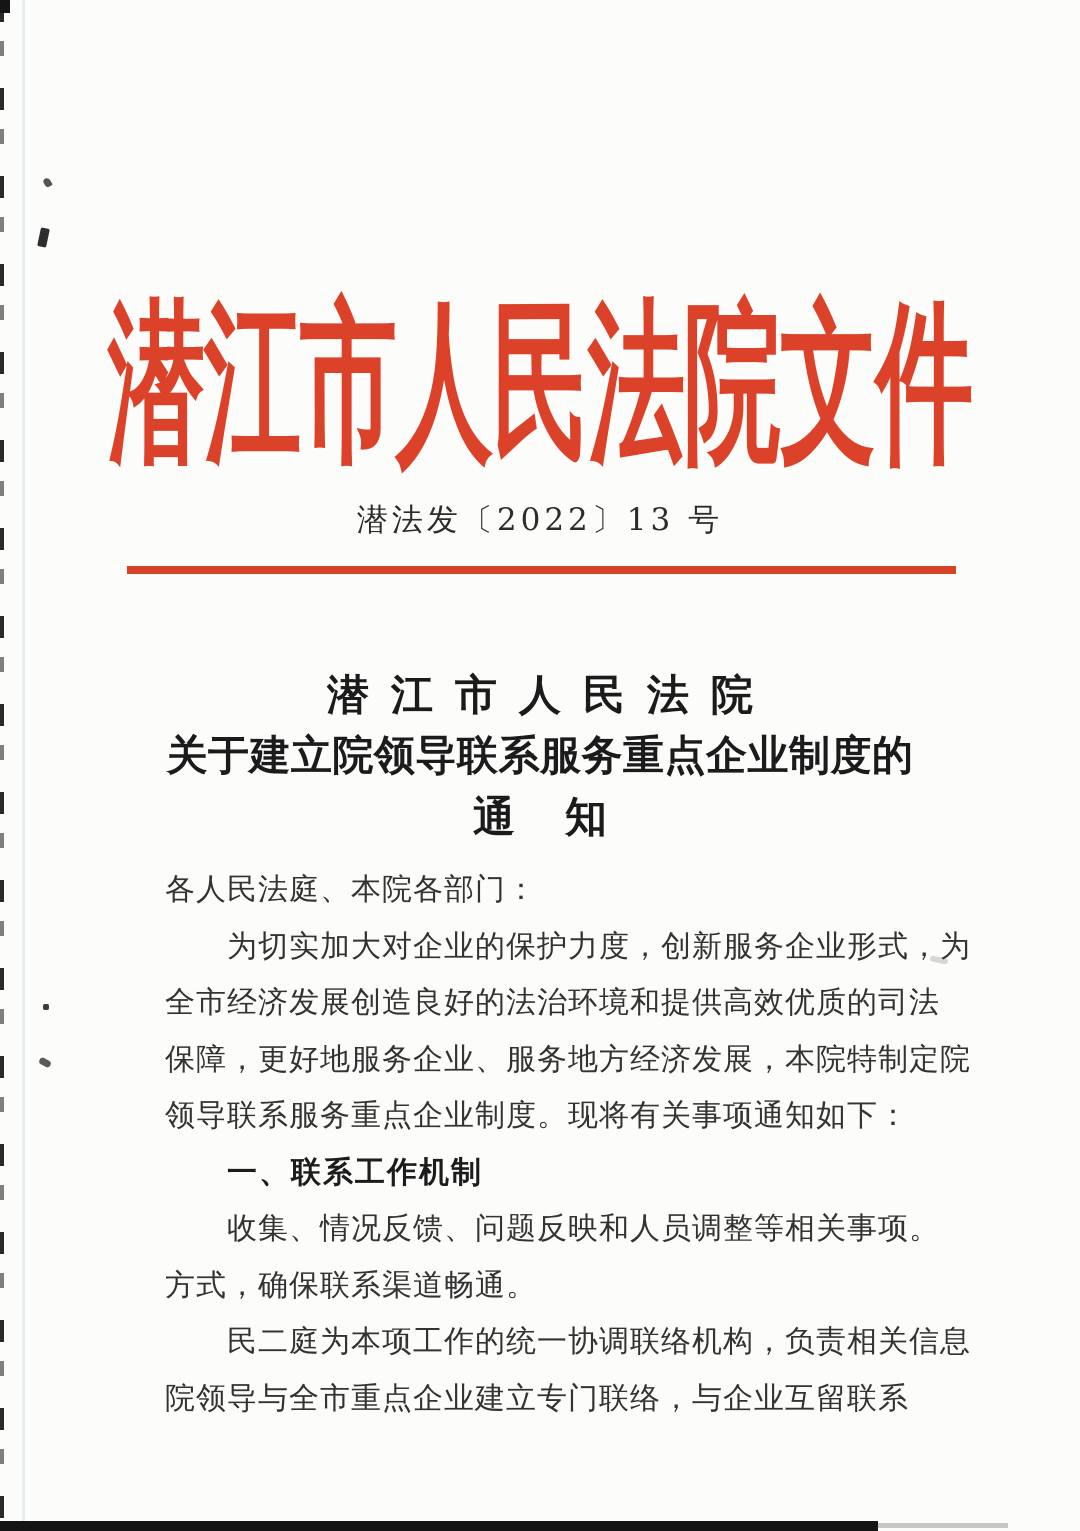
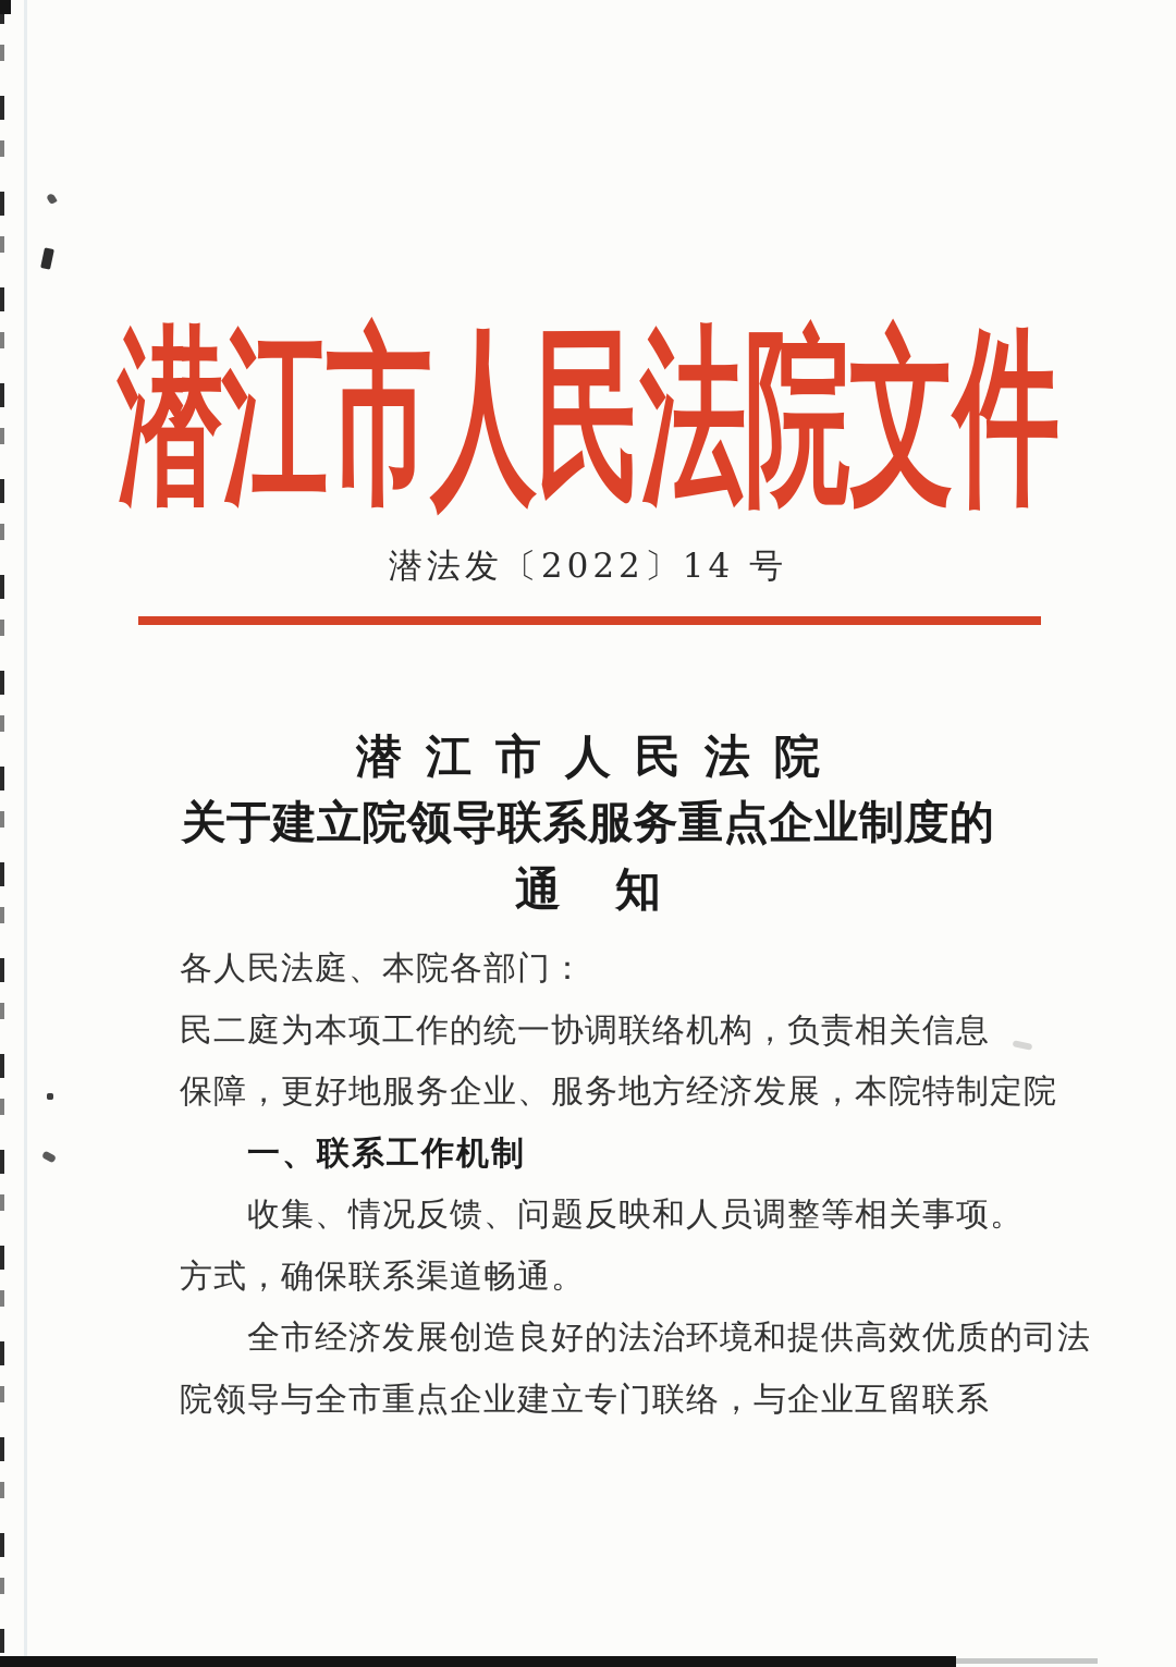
  潜江市人民法院文件
- 潜法发〔2022〕13 号
+ 潜法发〔2022〕14 号
  潜江市人民法院
  关于建立院领导联系服务重点企业制度的
  通知
  各人民法庭、本院各部门：
- 为切实加大对企业的保护力度，创新服务企业形式，为
- 全市经济发展创造良好的法治环境和提供高效优质的司法
+ 民二庭为本项工作的统一协调联络机构，负责相关信息
  保障，更好地服务企业、服务地方经济发展，本院特制定院
- 领导联系服务重点企业制度。现将有关事项通知如下：
  一、联系工作机制
  收集、情况反馈、问题反映和人员调整等相关事项。
  方式，确保联系渠道畅通。
- 民二庭为本项工作的统一协调联络机构，负责相关信息
+ 全市经济发展创造良好的法治环境和提供高效优质的司法
  院领导与全市重点企业建立专门联络，与企业互留联系
